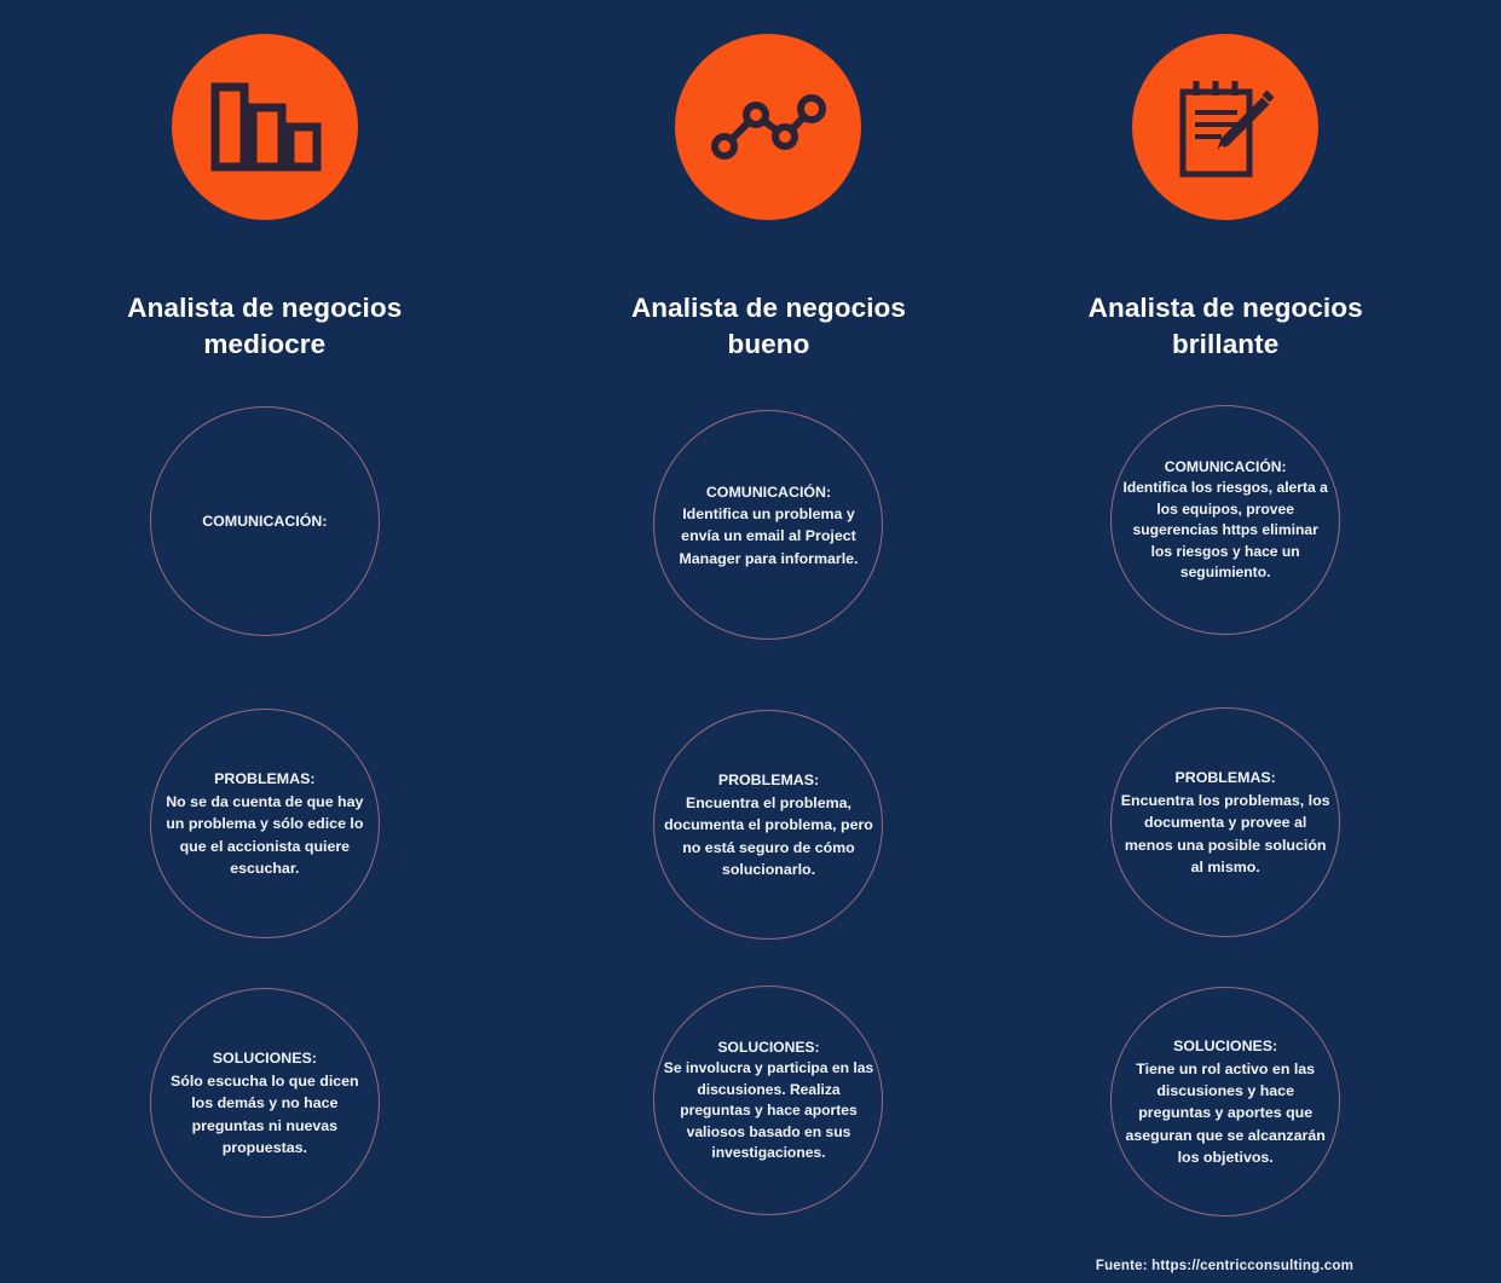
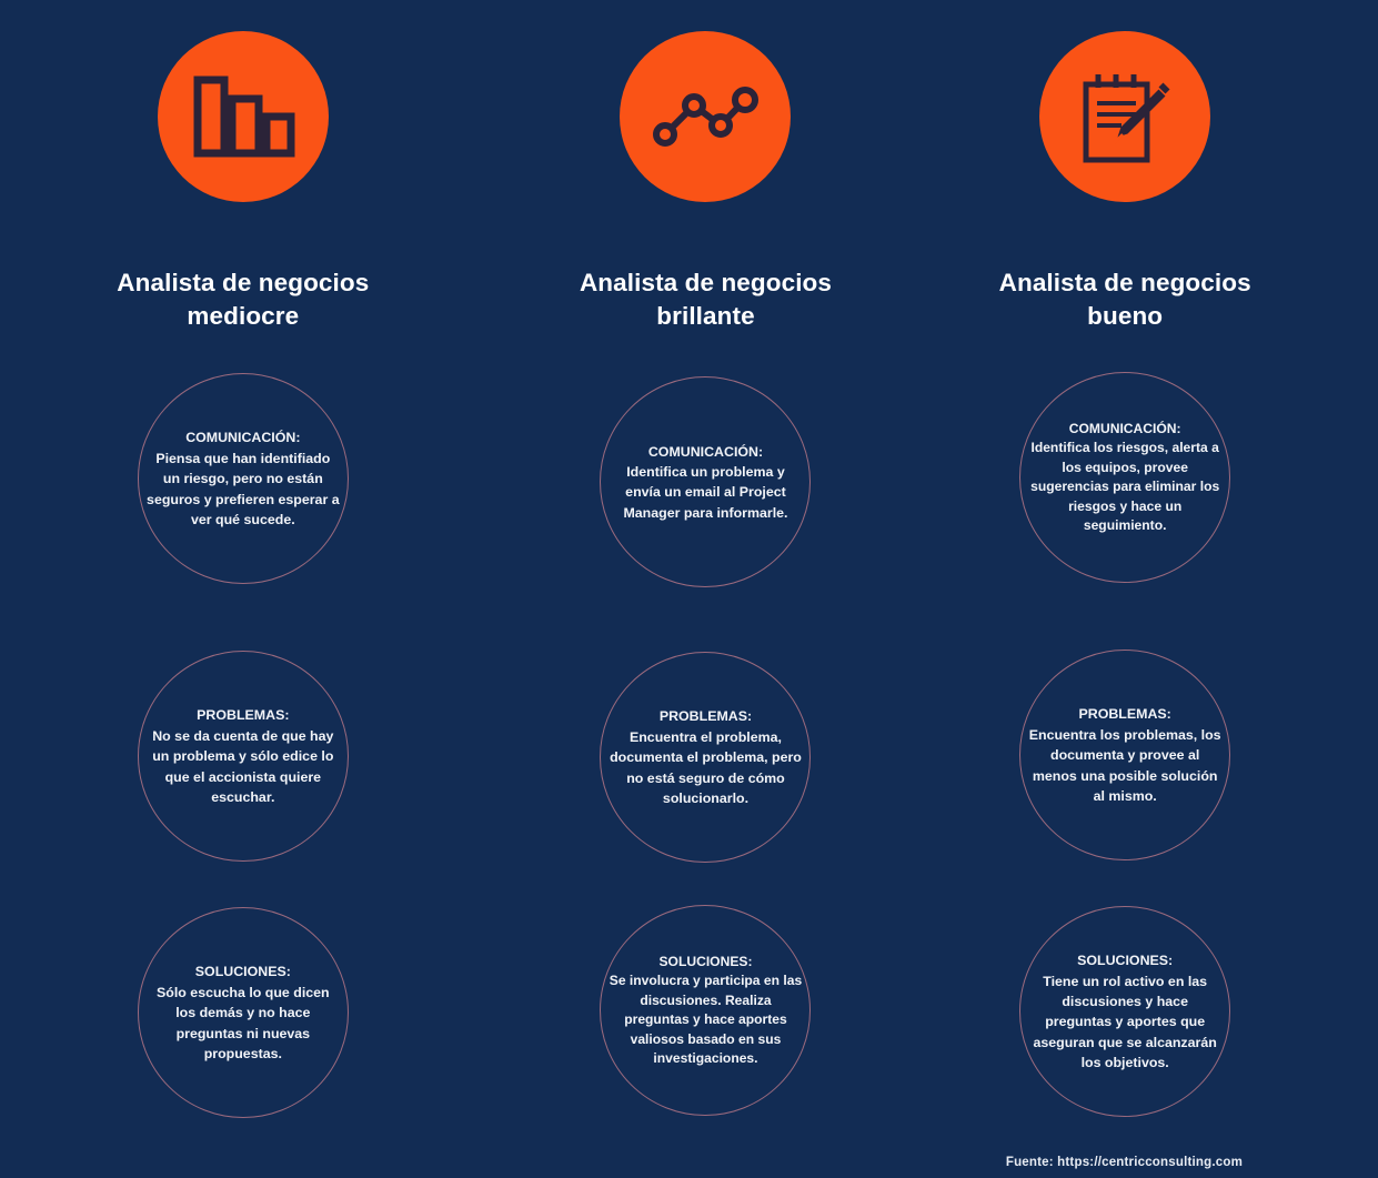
  Analista de negocios mediocre
  COMUNICACIÓN:
+ Piensa que han identifiado un riesgo, pero no están seguros y prefieren esperar a ver qué sucede.
  PROBLEMAS:
  No se da cuenta de que hay un problema y sólo edice lo que el accionista quiere escuchar.
  SOLUCIONES:
  Sólo escucha lo que dicen los demás y no hace preguntas ni nuevas propuestas.
- Analista de negocios bueno
+ Analista de negocios brillante
  COMUNICACIÓN:
  Identifica un problema y envía un email al Project Manager para informarle.
  PROBLEMAS:
  Encuentra el problema, documenta el problema, pero no está seguro de cómo solucionarlo.
  SOLUCIONES:
  Se involucra y participa en las discusiones. Realiza preguntas y hace aportes valiosos basado en sus investigaciones.
- Analista de negocios brillante
+ Analista de negocios bueno
  COMUNICACIÓN:
- Identifica los riesgos, alerta a los equipos, provee sugerencias https eliminar los riesgos y hace un seguimiento.
+ Identifica los riesgos, alerta a los equipos, provee sugerencias para eliminar los riesgos y hace un seguimiento.
  PROBLEMAS:
  Encuentra los problemas, los documenta y provee al menos una posible solución al mismo.
  SOLUCIONES:
  Tiene un rol activo en las discusiones y hace preguntas y aportes que aseguran que se alcanzarán los objetivos.
  Fuente: https://centricconsulting.com
